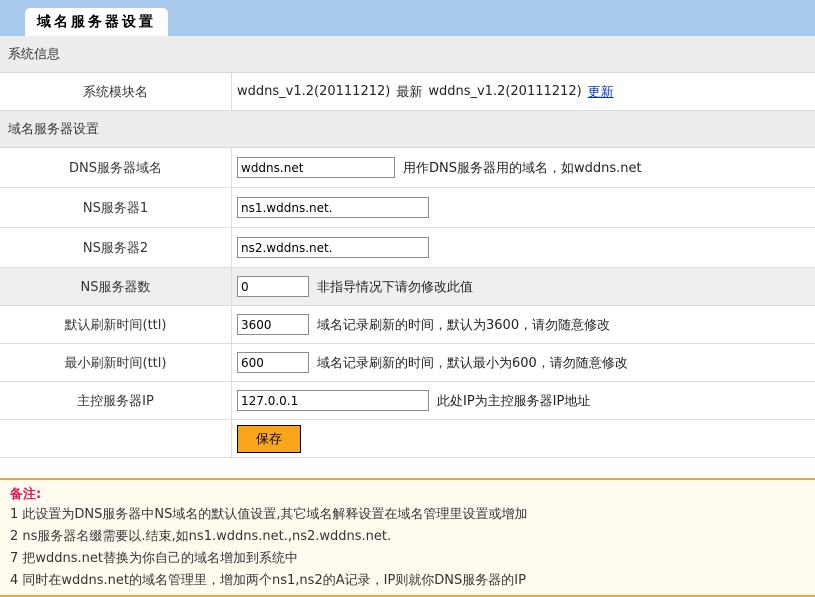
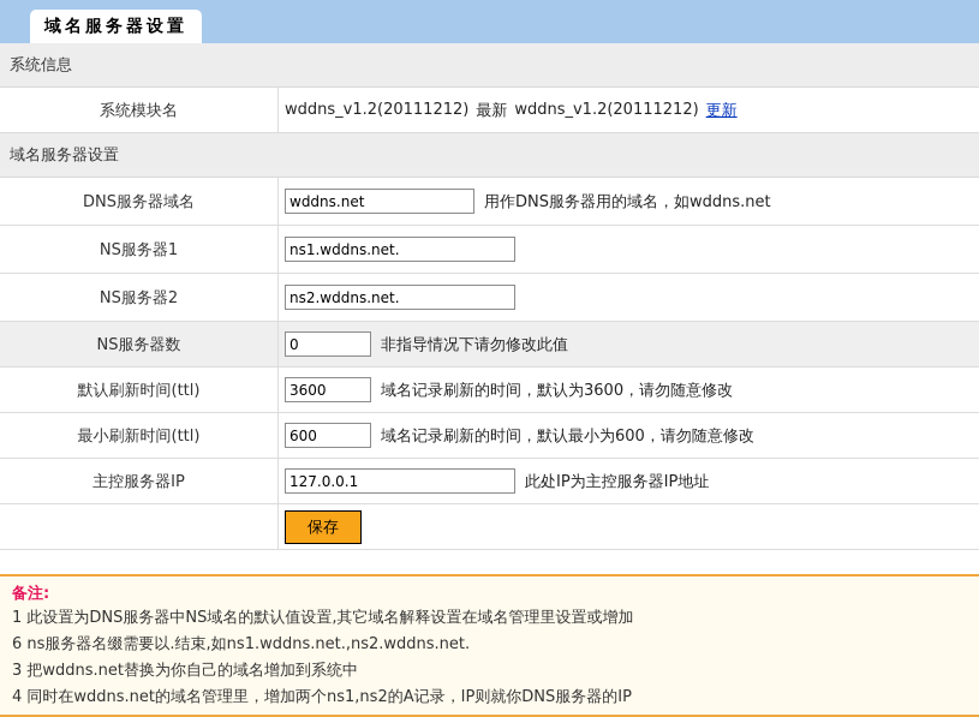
  域名服务器设置
  系统信息
  系统模块名
  wddns_v1.2(20111212)
  最新
  wddns_v1.2(20111212)
  更新
  域名服务器设置
  DNS服务器域名
  wddns.net
  用作DNS服务器用的域名，如wddns.net
  NS服务器1
  ns1.wddns.net.
  NS服务器2
  ns2.wddns.net.
  NS服务器数
  0
  非指导情况下请勿修改此值
  默认刷新时间(ttl)
  3600
  域名记录刷新的时间，默认为3600，请勿随意修改
  最小刷新时间(ttl)
  600
  域名记录刷新的时间，默认最小为600，请勿随意修改
  主控服务器IP
  127.0.0.1
  此处IP为主控服务器IP地址
  保存
  备注:
  1 此设置为DNS服务器中NS域名的默认值设置,其它域名解释设置在域名管理里设置或增加
- 2 ns服务器名缀需要以.结束,如ns1.wddns.net.,ns2.wddns.net.
+ 6 ns服务器名缀需要以.结束,如ns1.wddns.net.,ns2.wddns.net.
- 7 把wddns.net替换为你自己的域名增加到系统中
+ 3 把wddns.net替换为你自己的域名增加到系统中
  4 同时在wddns.net的域名管理里，增加两个ns1,ns2的A记录，IP则就你DNS服务器的IP
